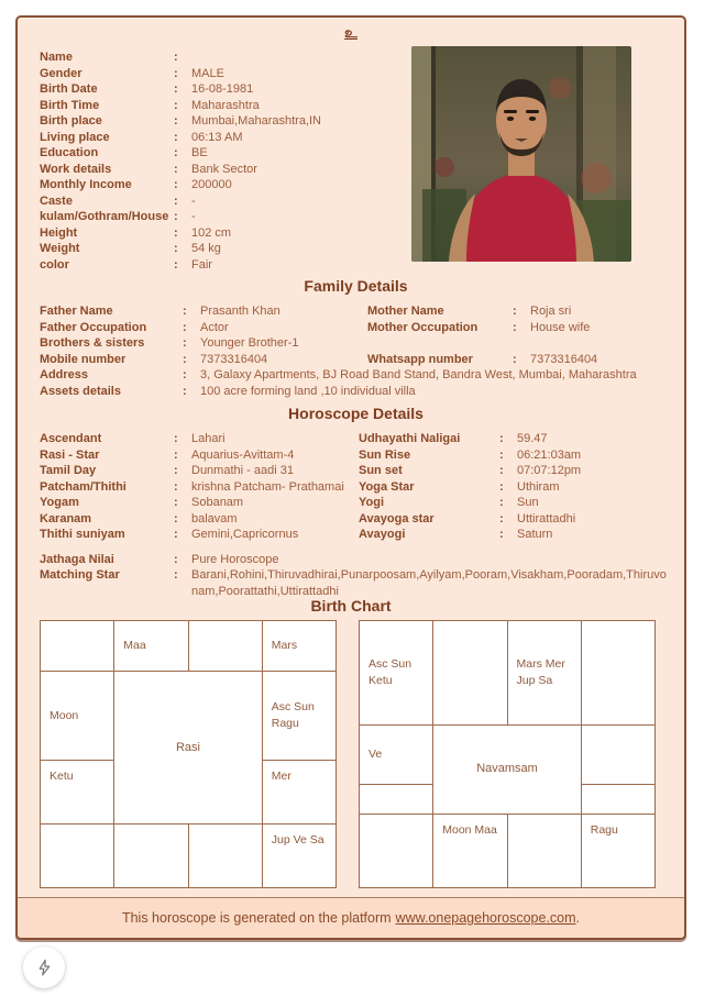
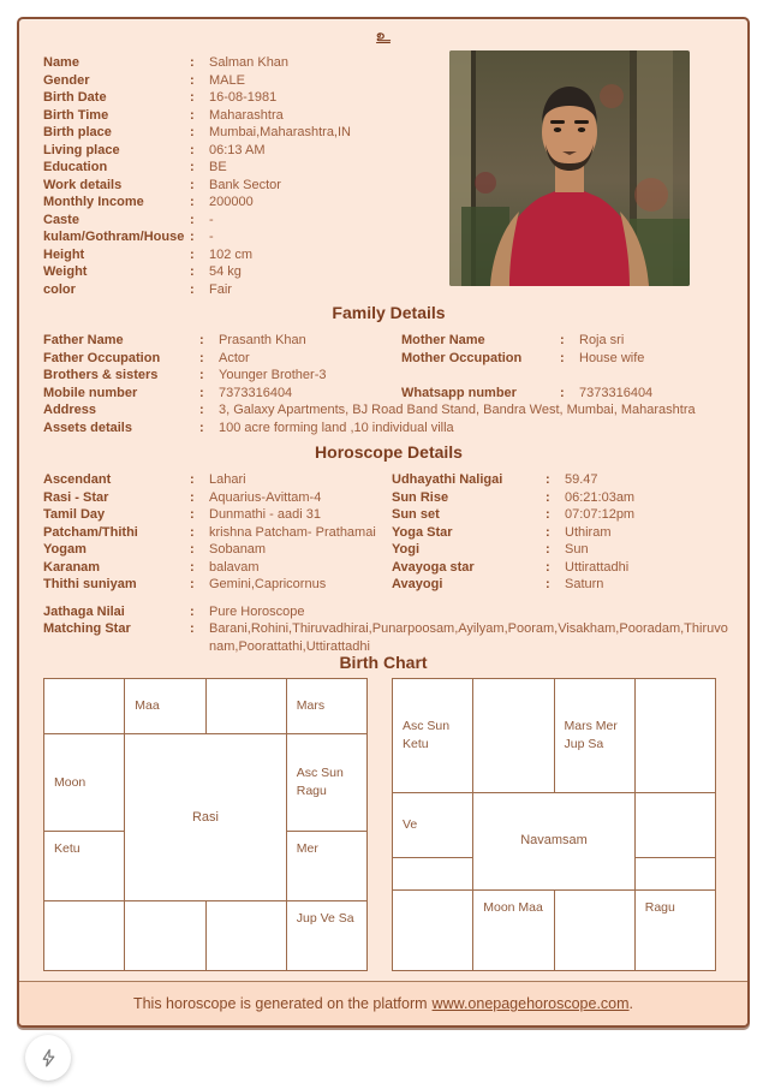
  உ
  Name
  :
+ Salman Khan
  Gender
  :
  MALE
  Birth Date
  :
  16-08-1981
  Birth Time
  :
  Maharashtra
  Birth place
  :
  Mumbai,Maharashtra,IN
  Living place
  :
  06:13 AM
  Education
  :
  BE
  Work details
  :
  Bank Sector
  Monthly Income
  :
  200000
  Caste
  :
  -
  kulam/Gothram/House
  :
  -
  Height
  :
  102 cm
  Weight
  :
  54 kg
  color
  :
  Fair
  Family Details
  Father Name
  :
  Prasanth Khan
  Mother Name
  :
  Roja sri
  Father Occupation
  :
  Actor
  Mother Occupation
  :
  House wife
  Brothers & sisters
  :
- Younger Brother-1
+ Younger Brother-3
  Mobile number
  :
  7373316404
  Whatsapp number
  :
  7373316404
  Address
  :
  3, Galaxy Apartments, BJ Road Band Stand, Bandra West, Mumbai, Maharashtra
  Assets details
  :
  100 acre forming land ,10 individual villa
  Horoscope Details
  Ascendant
  :
  Lahari
  Udhayathi Naligai
  :
  59.47
  Rasi - Star
  :
  Aquarius-Avittam-4
  Sun Rise
  :
  06:21:03am
  Tamil Day
  :
  Dunmathi - aadi 31
  Sun set
  :
  07:07:12pm
  Patcham/Thithi
  :
  krishna Patcham- Prathamai
  Yoga Star
  :
  Uthiram
  Yogam
  :
  Sobanam
  Yogi
  :
  Sun
  Karanam
  :
  balavam
  Avayoga star
  :
  Uttirattadhi
  Thithi suniyam
  :
  Gemini,Capricornus
  Avayogi
  :
  Saturn
  Jathaga Nilai
  :
  Pure Horoscope
  Matching Star
  :
  Barani,Rohini,Thiruvadhirai,Punarpoosam,Ayilyam,Pooram,Visakham,Pooradam,Thiruvonam,Poorattathi,Uttirattadhi
  Birth Chart
  	Maa		Mars
  Moon	Rasi	Asc Sun Ragu
  Ketu	Mer
  			Jup Ve Sa
  Asc Sun Ketu		Mars Mer Jup Sa
  Ve	Navamsam
  	Moon Maa		Ragu
  This horoscope is generated on the platform
  www.onepagehoroscope.com
  .
